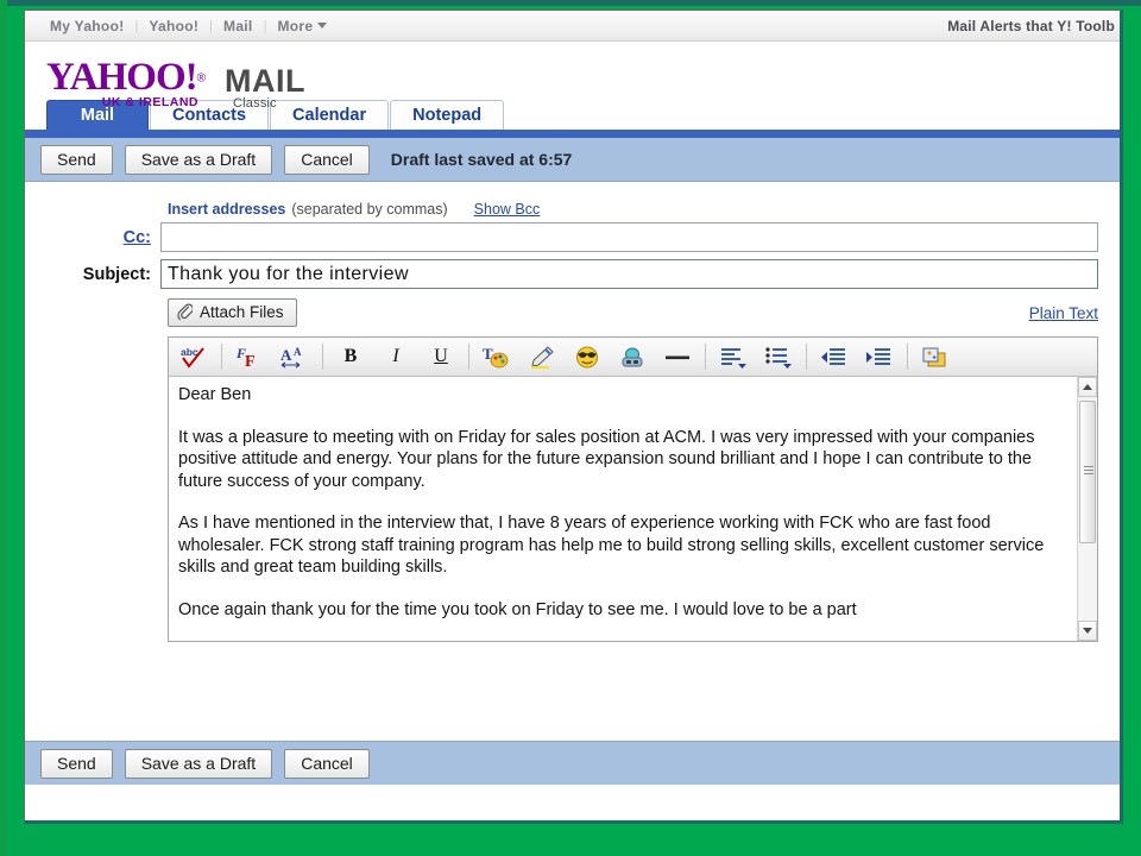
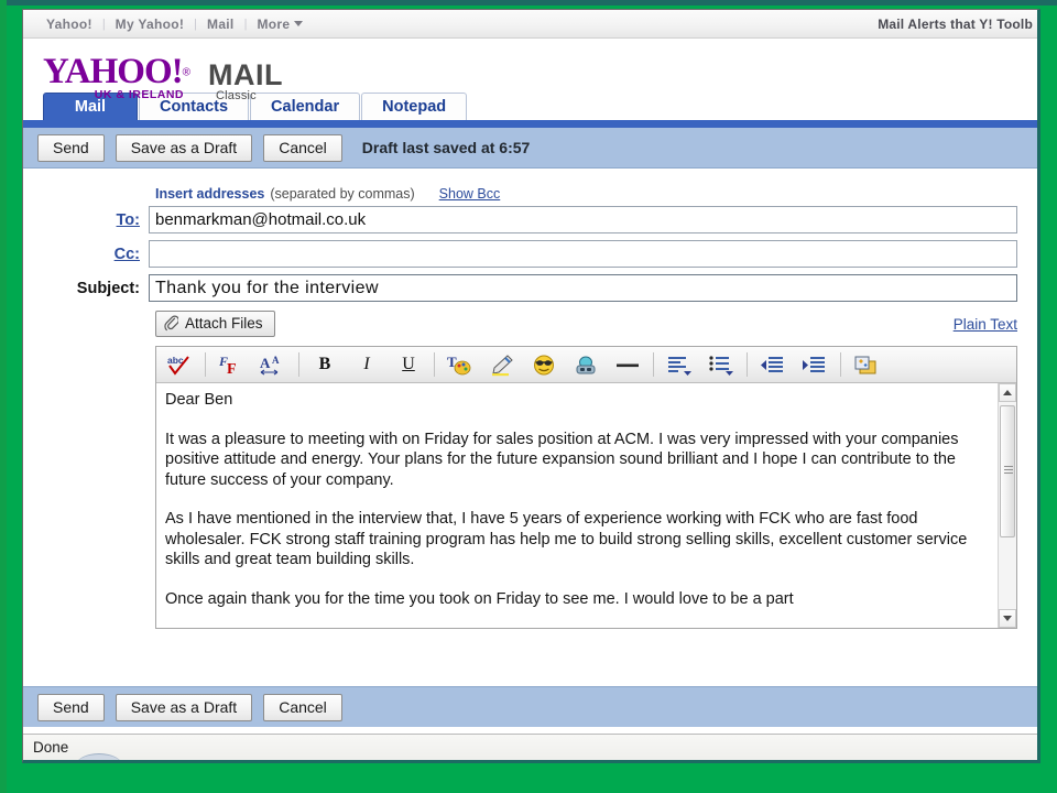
- My Yahoo!
+ Yahoo!
  |
- Yahoo!
+ My Yahoo!
  |
  Mail
  |
  More
  Mail Alerts that Y! Toolb
  YAHOO!®
  UK & IRELAND
  MAIL
  Classic
  Mail
  Contacts
  Calendar
  Notepad
  Send
  Save as a Draft
  Cancel
  Draft last saved at 6:57
  Insert addresses
  (separated by commas)
  Show Bcc
+ To:
+ benmarkman@hotmail.co.uk
  Cc:
  Subject:
  Thank you for the interview
  Attach Files
  Plain Text
  abc
  F
  F
  A
  A
  B
  I
  U
  T
  Dear Ben
  It was a pleasure to meeting with on Friday for sales position at ACM. I was very impressed with your companies positive attitude and energy. Your plans for the future expansion sound brilliant and I hope I can contribute to the future success of your company.
- As I have mentioned in the interview that, I have 8 years of experience working with FCK who are fast food wholesaler. FCK strong staff training program has help me to build strong selling skills, excellent customer service skills and great team building skills.
+ As I have mentioned in the interview that, I have 5 years of experience working with FCK who are fast food wholesaler. FCK strong staff training program has help me to build strong selling skills, excellent customer service skills and great team building skills.
  Once again thank you for the time you took on Friday to see me. I would love to be a part
  Send
  Save as a Draft
  Cancel
+ Done
